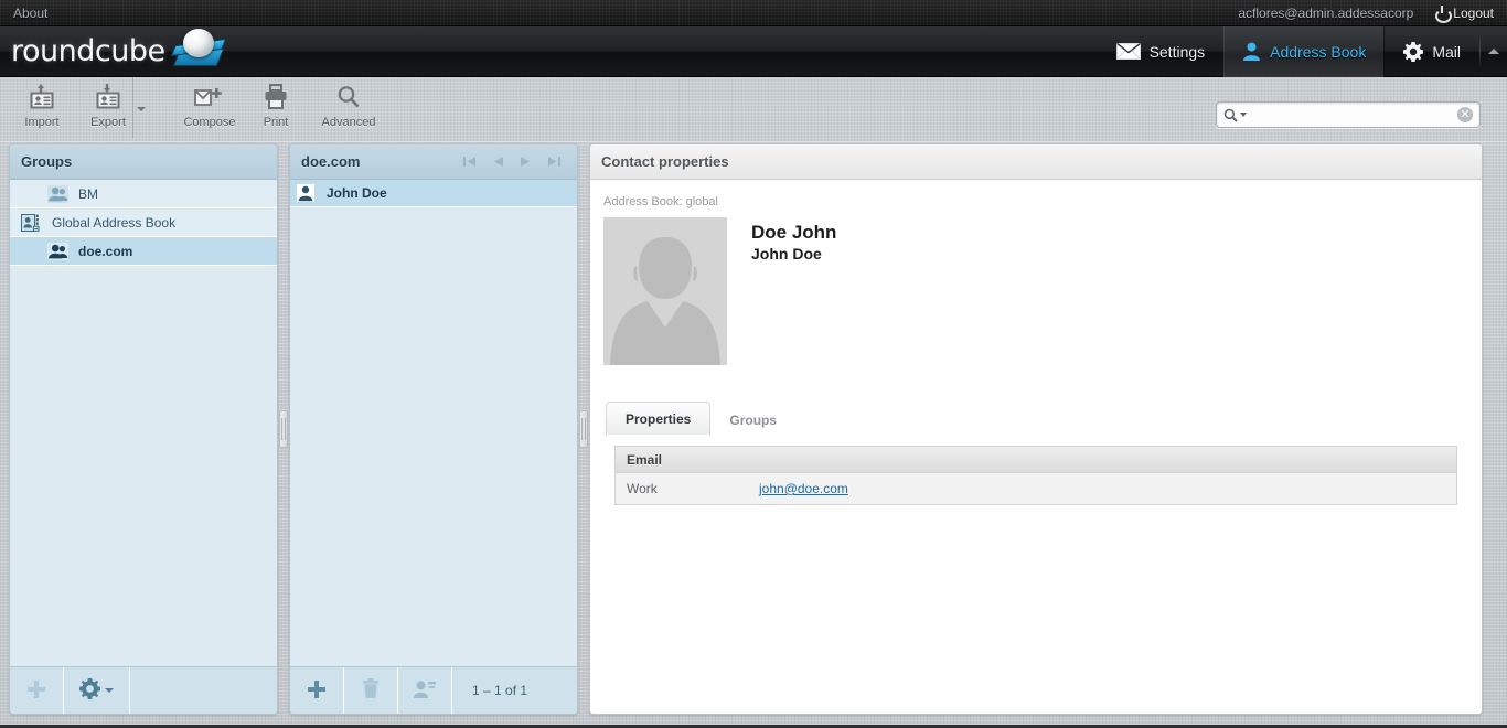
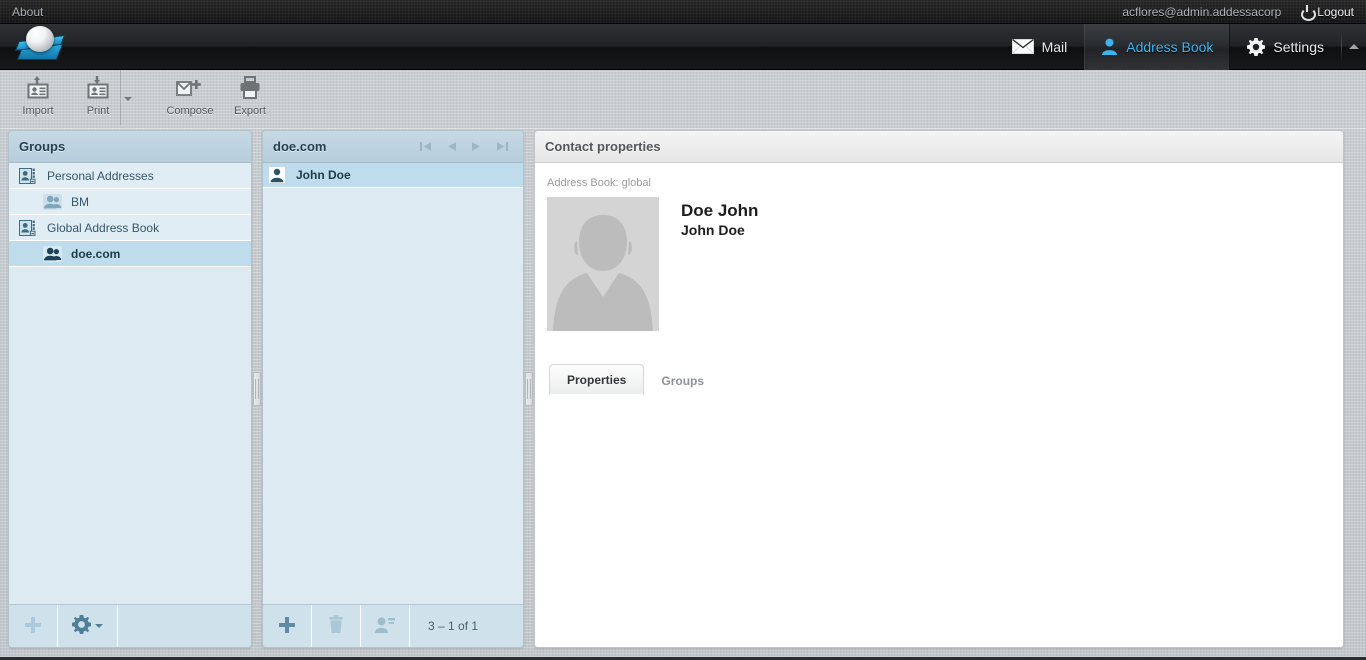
  About
  acflores@admin.addessacorp
  Logout
- roundcube
- Settings
+ Mail
  Address Book
- Mail
+ Settings
  Import
- Export
+ Print
  Compose
- Print
+ Export
- Advanced
- ✕
  Groups
+ Personal Addresses
  BM
  Global Address Book
  doe.com
  doe.com
  John Doe
- 1 – 1 of 1
+ 3 – 1 of 1
  Contact properties
  Address Book: global
  Doe John
  John Doe
  Properties
  Groups
- Email
- Work
- john@doe.com
